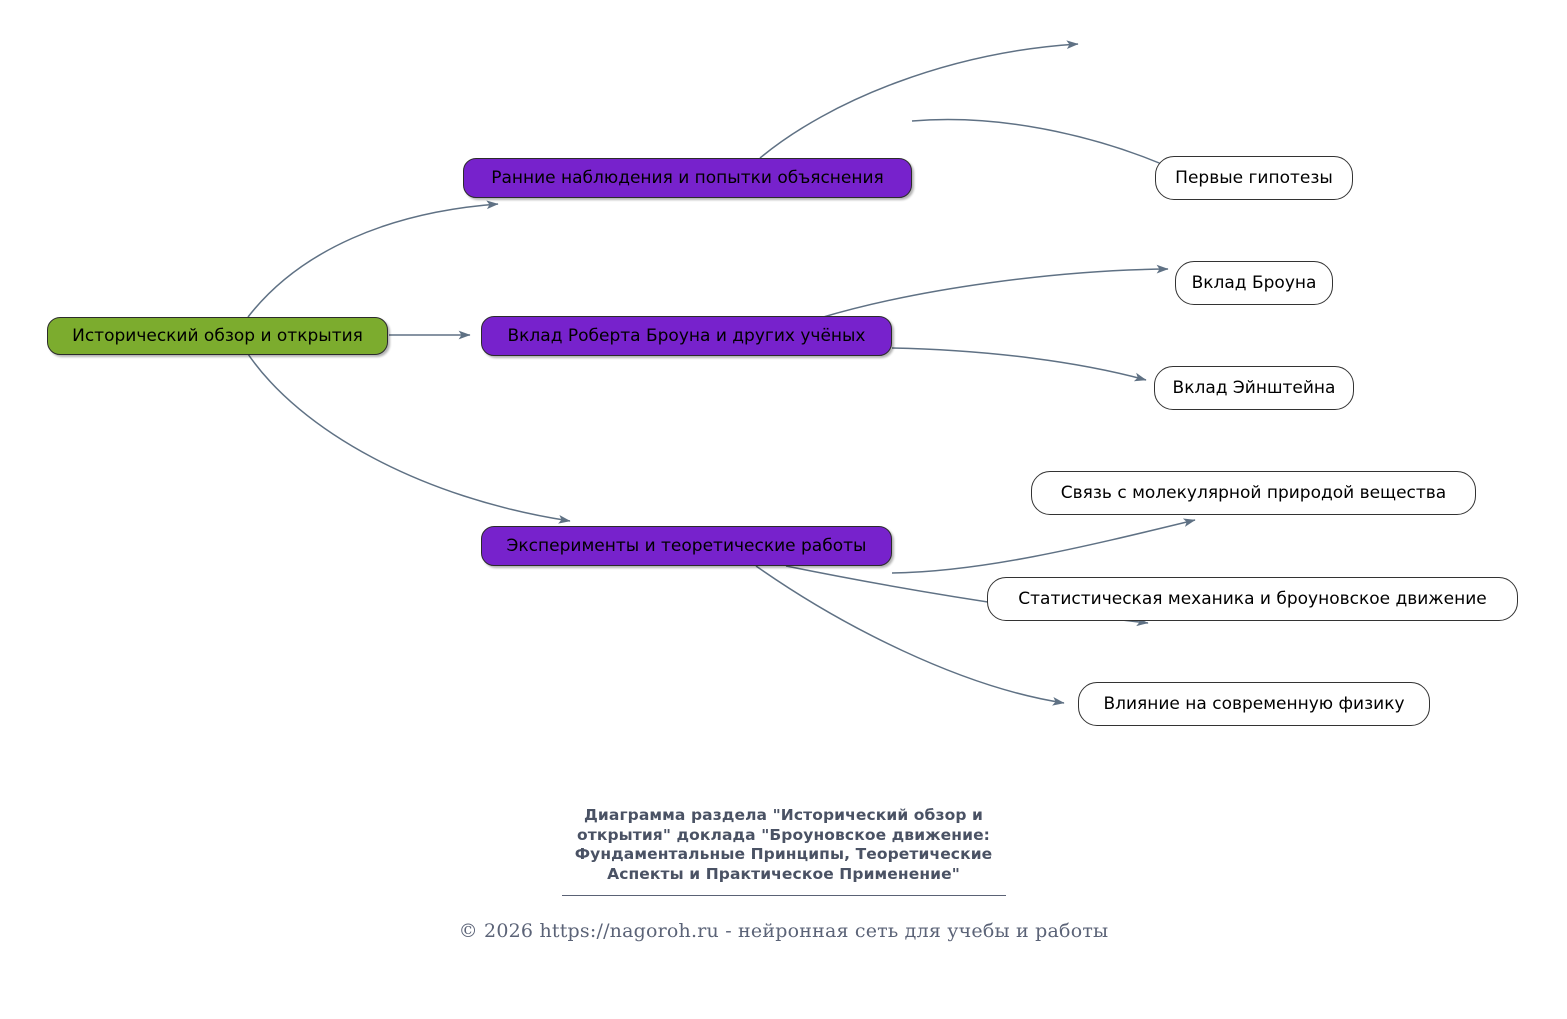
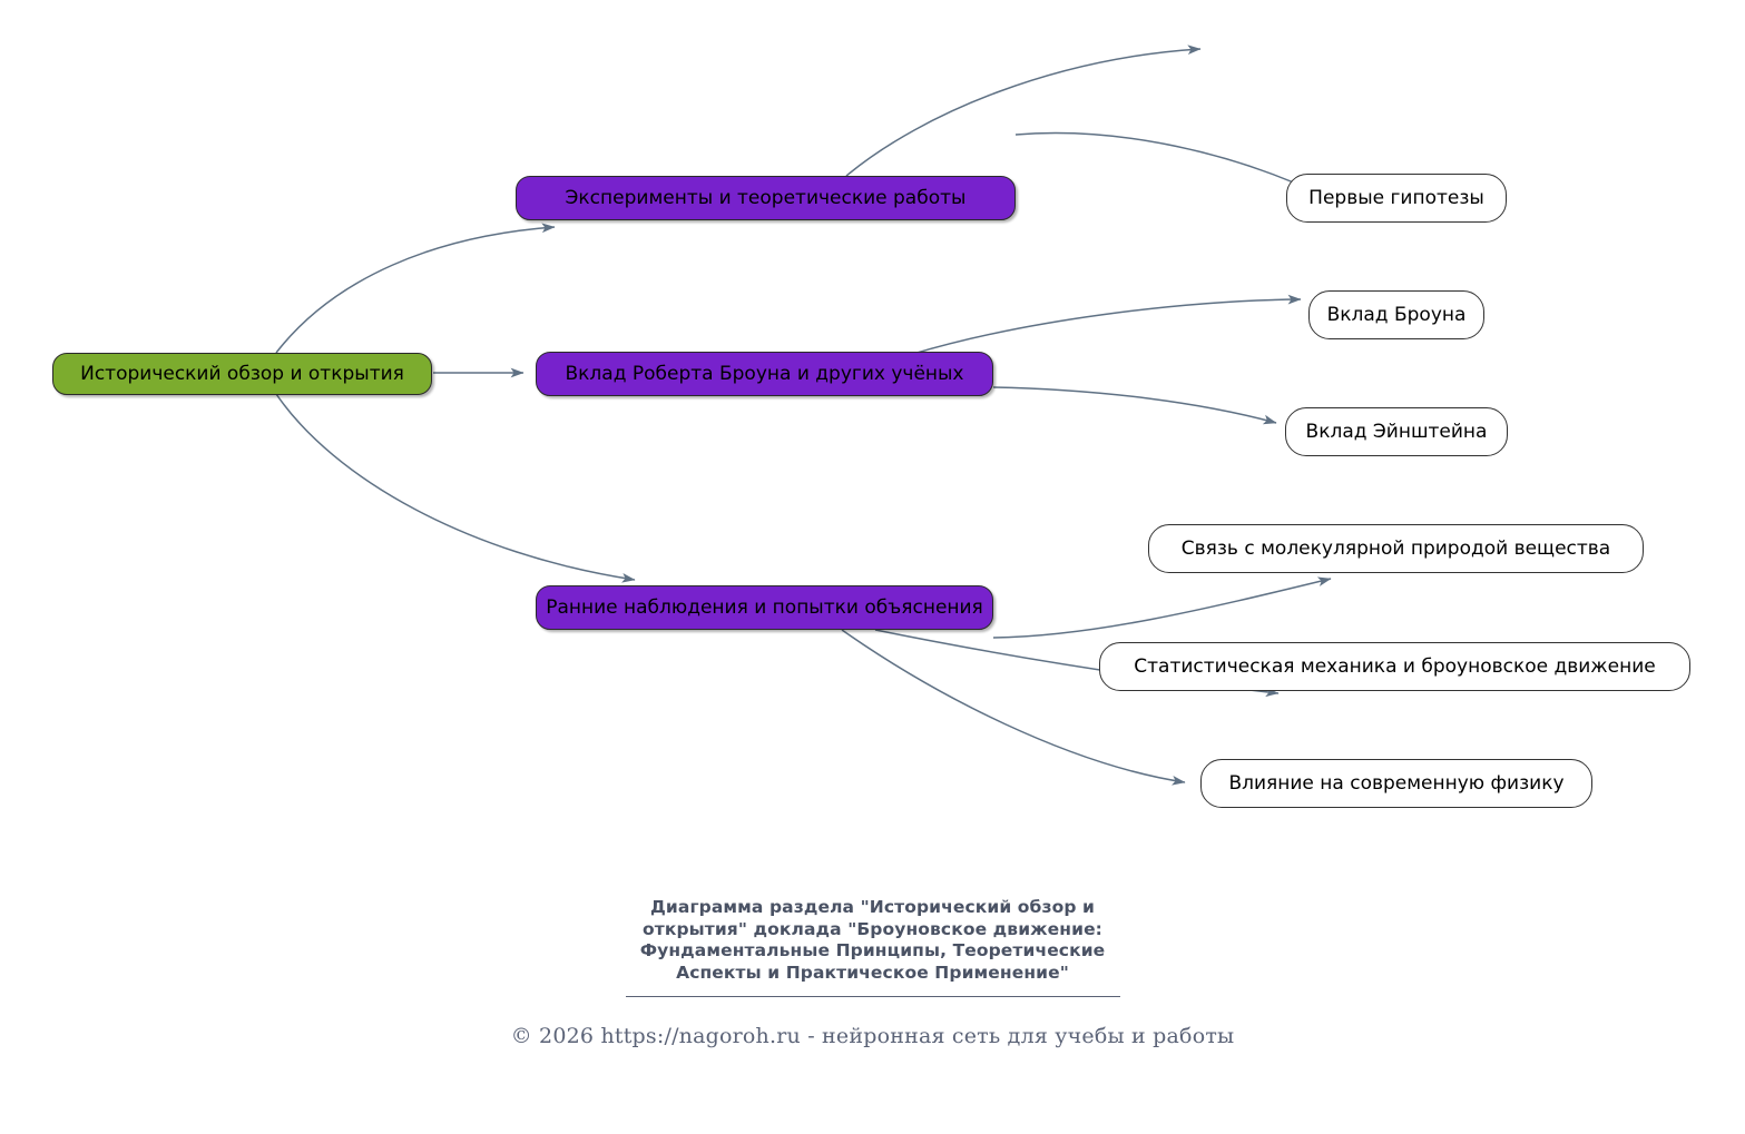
  Исторический обзор и открытия
- Ранние наблюдения и попытки объяснения
+ Эксперименты и теоретические работы
  Вклад Роберта Броуна и других учёных
- Эксперименты и теоретические работы
+ Ранние наблюдения и попытки объяснения
  Первые гипотезы
  Вклад Броуна
  Вклад Эйнштейна
  Связь с молекулярной природой вещества
  Статистическая механика и броуновское движение
  Влияние на современную физику
  Диаграмма раздела "Исторический обзор и
  открытия" доклада "Броуновское движение:
  Фундаментальные Принципы, Теоретические
  Аспекты и Практическое Применение"
  © 2026 https://nagoroh.ru - нейронная сеть для учебы и работы
